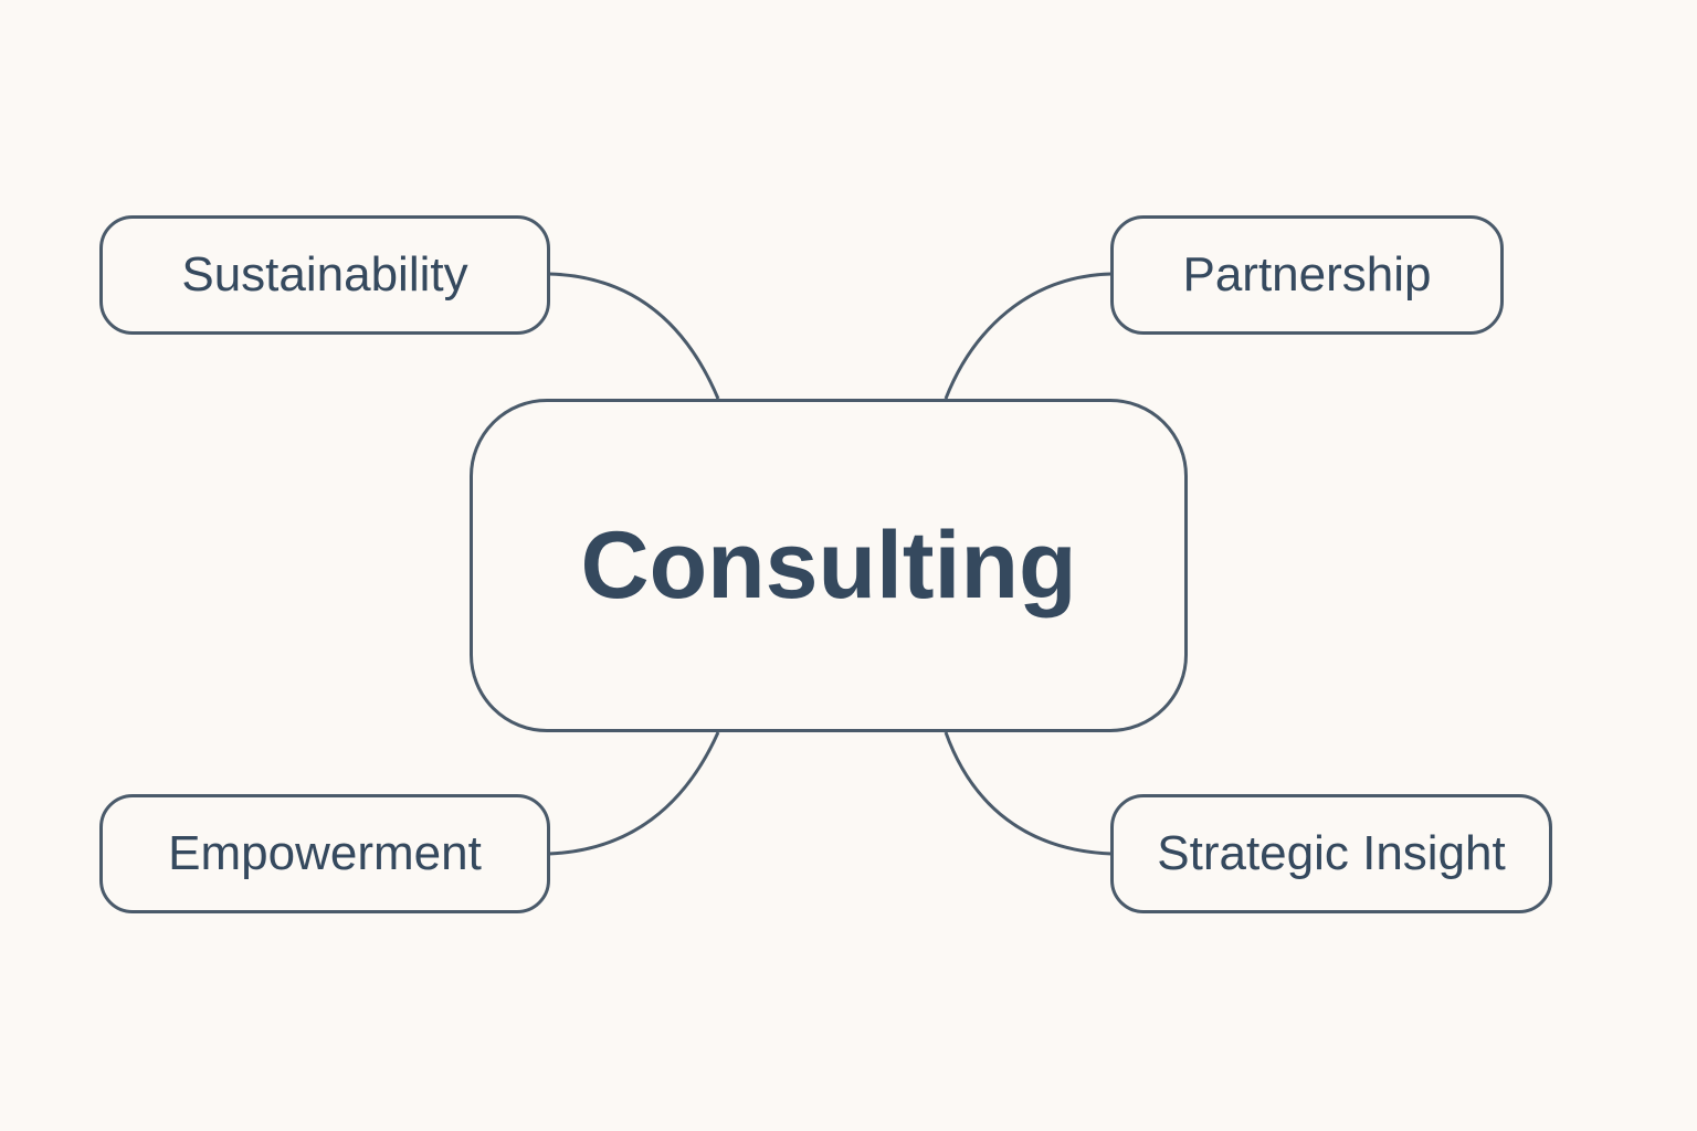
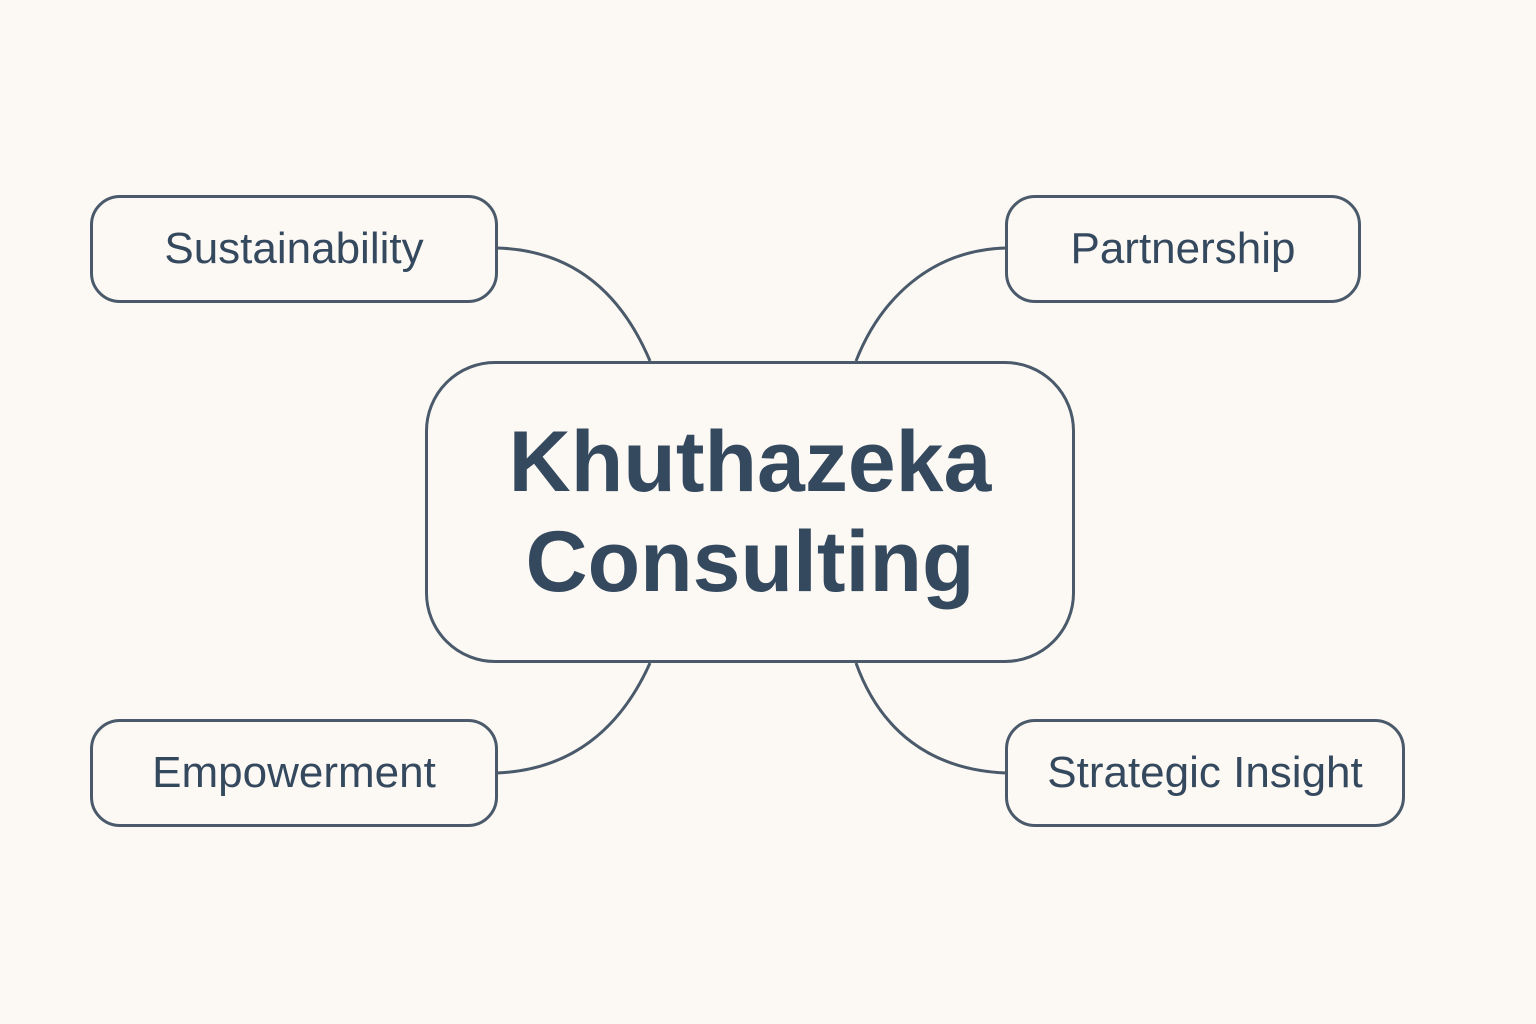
  Sustainability
  Partnership
  Empowerment
  Strategic Insight
+ Khuthazeka
  Consulting
